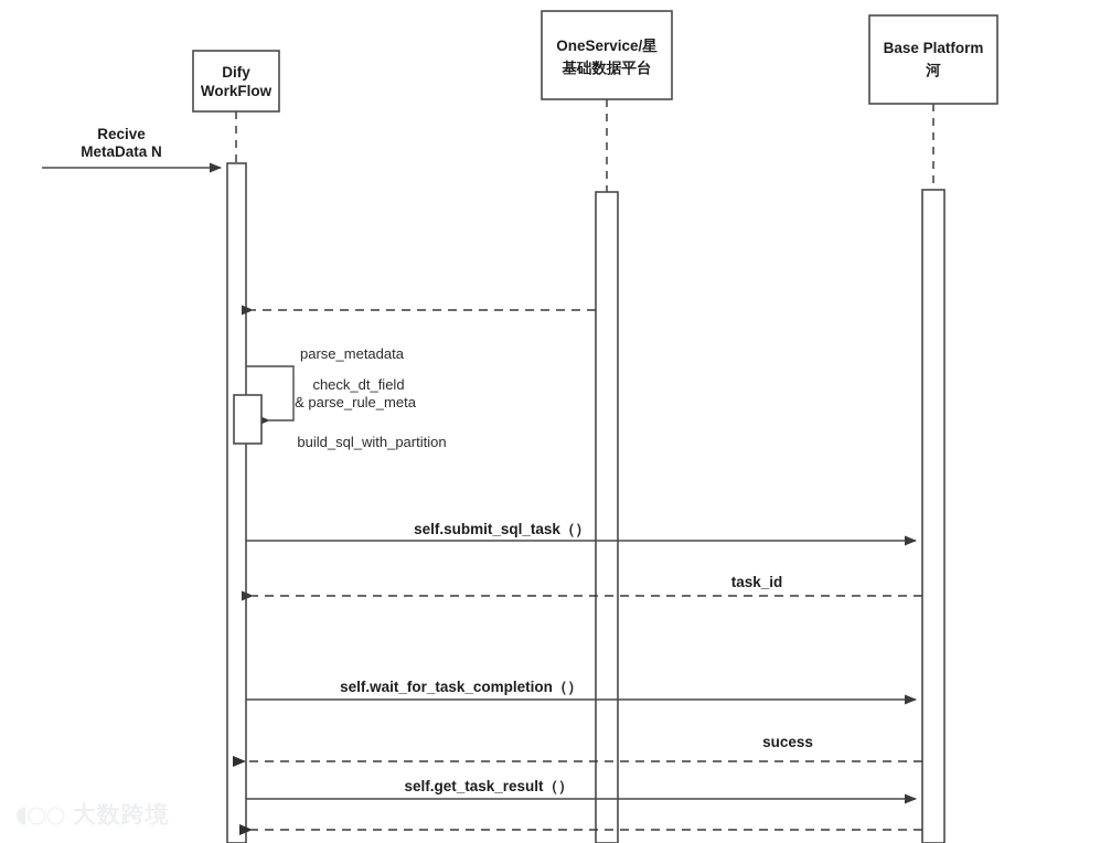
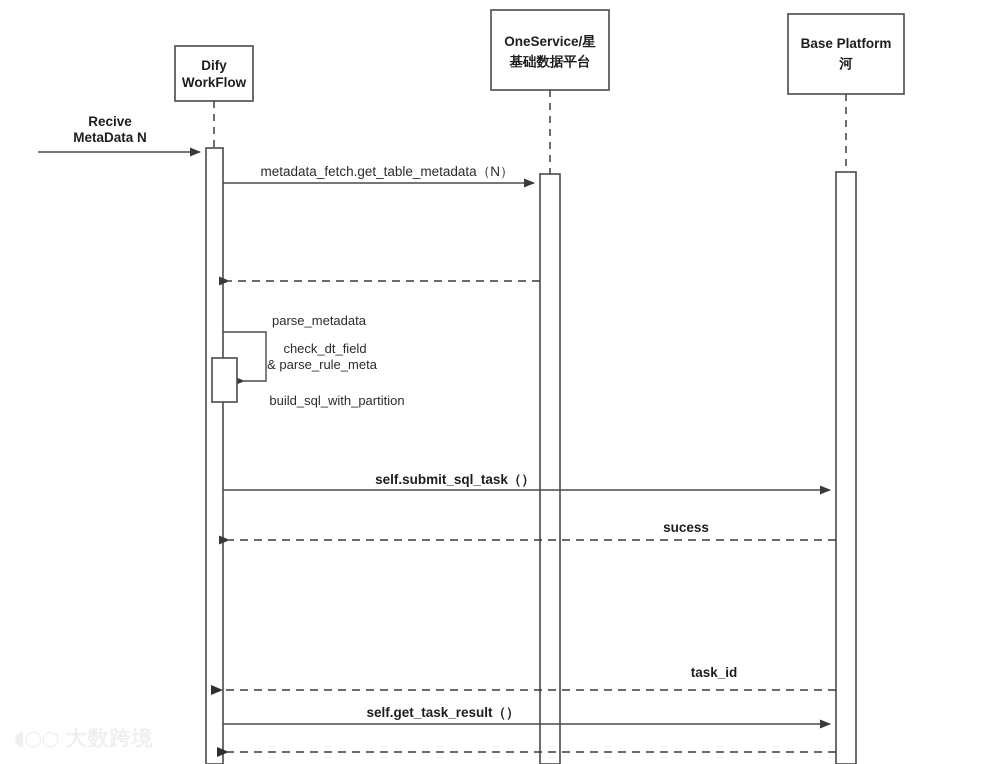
  Dify
  WorkFlow
  OneService/星
  基础数据平台
  Base Platform
  河
  Recive
  MetaData N
+ metadata_fetch.get_table_metadata（N）
  parse_metadata
  check_dt_field
  & parse_rule_meta
  build_sql_with_partition
  self.submit_sql_task（）
- task_id
+ sucess
- self.wait_for_task_completion（）
- sucess
+ task_id
  self.get_task_result（）
